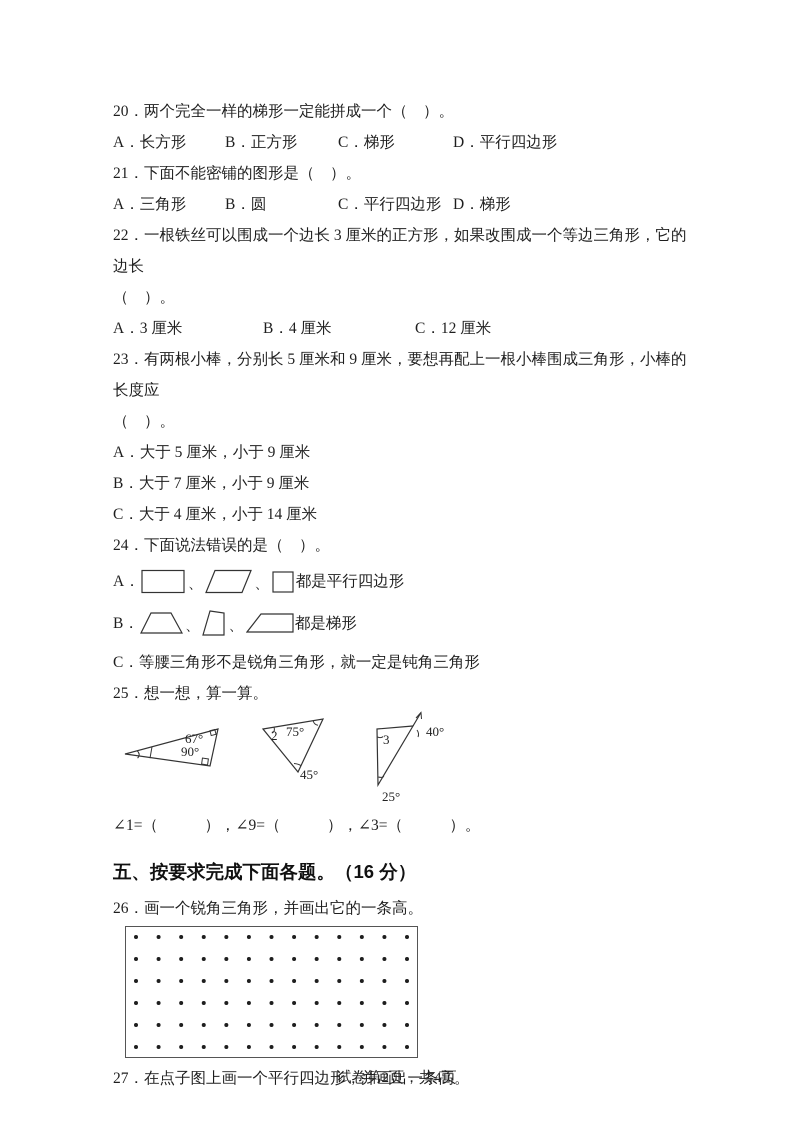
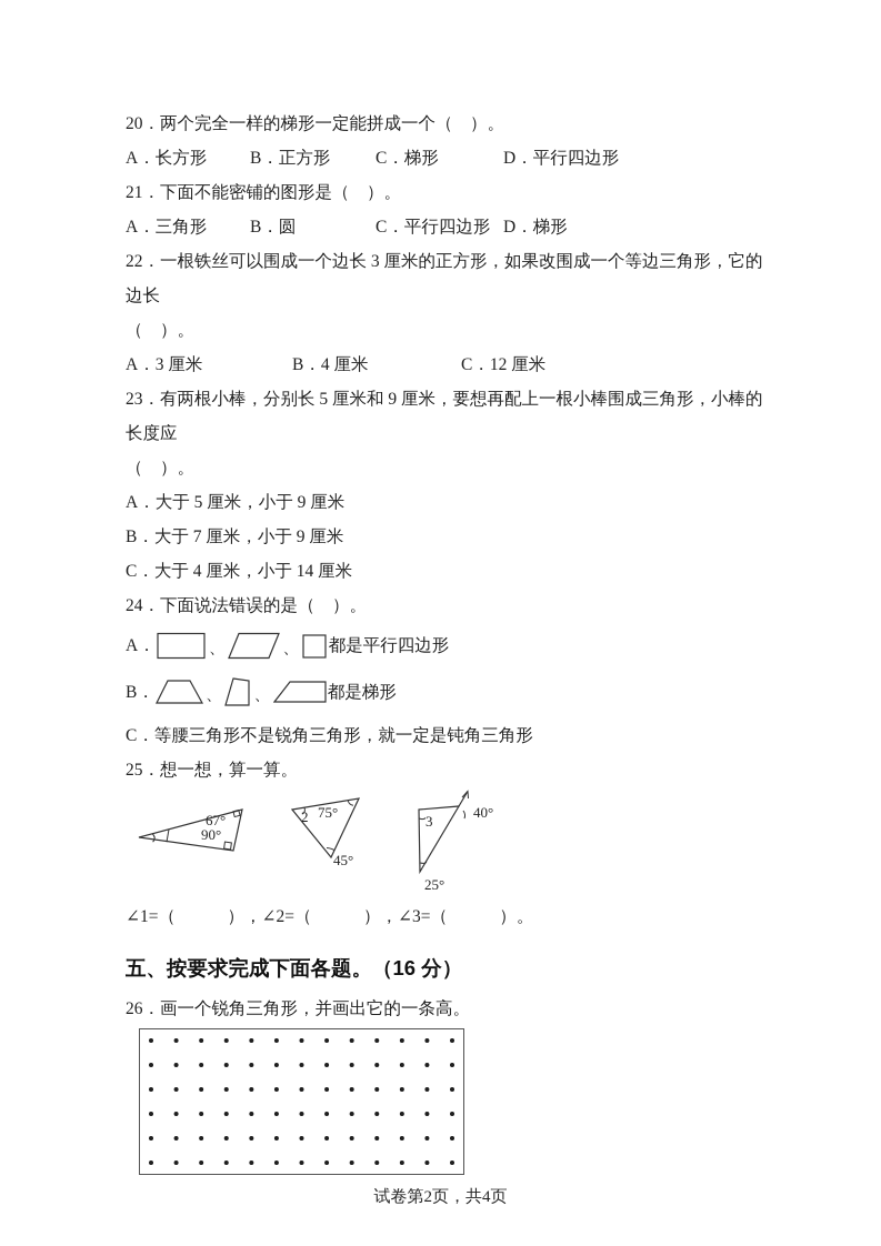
  20．两个完全一样的梯形一定能拼成一个（ ）。
  A．长方形
  B．正方形
  C．梯形
  D．平行四边形
  21．下面不能密铺的图形是（ ）。
  A．三角形
  B．圆
  C．平行四边形
  D．梯形
  22．一根铁丝可以围成一个边长 3 厘米的正方形，如果改围成一个等边三角形，它的边长
  （ ）。
  A．3 厘米
  B．4 厘米
  C．12 厘米
  23．有两根小棒，分别长 5 厘米和 9 厘米，要想再配上一根小棒围成三角形，小棒的长度应
  （ ）。
  A．大于 5 厘米，小于 9 厘米
  B．大于 7 厘米，小于 9 厘米
  C．大于 4 厘米，小于 14 厘米
  24．下面说法错误的是（ ）。
  A．
  、
  、
  都是平行四边形
  B．
  、
  、
  都是梯形
  C．等腰三角形不是锐角三角形，就一定是钝角三角形
  25．想一想，算一算。
  67°
  90°
  2
  75°
  45°
  3
  40°
  25°
- ∠1=（ ），∠9=（ ），∠3=（ ）。
+ ∠1=（ ），∠2=（ ），∠3=（ ）。
  五、按要求完成下面各题。（16 分）
  26．画一个锐角三角形，并画出它的一条高。
- 27．在点子图上画一个平行四边形，并画出一条高。
  试卷第2页，共4页
